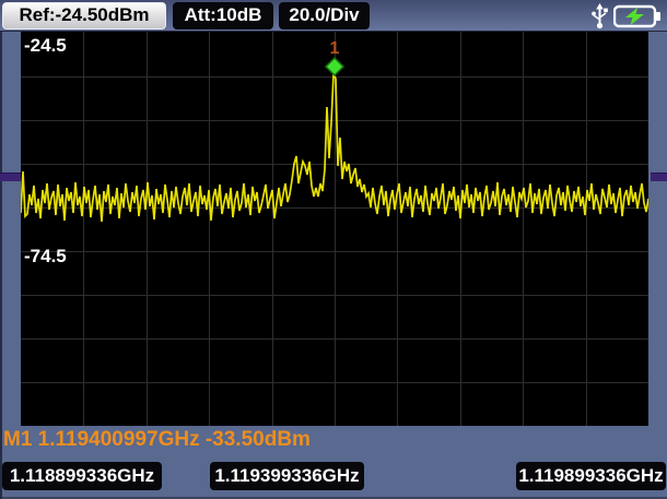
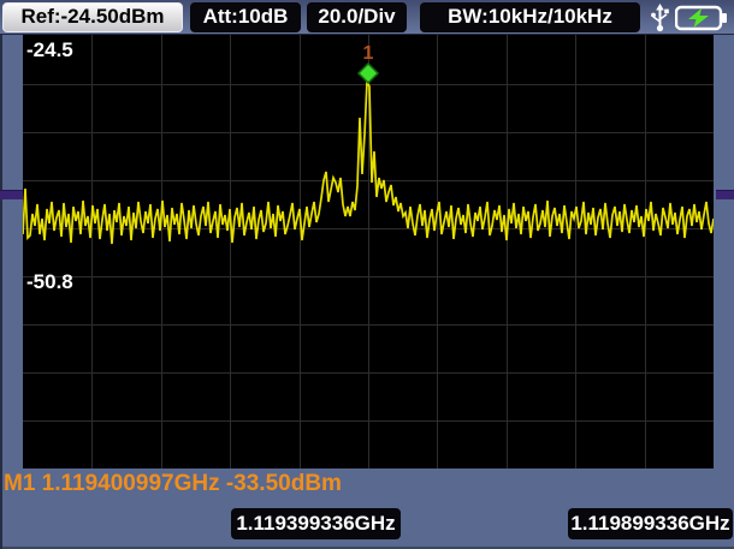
  Ref:-24.50dBm
  Att:10dB
  20.0/Div
+ BW:10kHz/10kHz
  1
  -24.5
- -74.5
+ -50.8
  M1 1.119400997GHz -33.50dBm
- 1.118899336GHz
  1.119399336GHz
  1.119899336GHz
